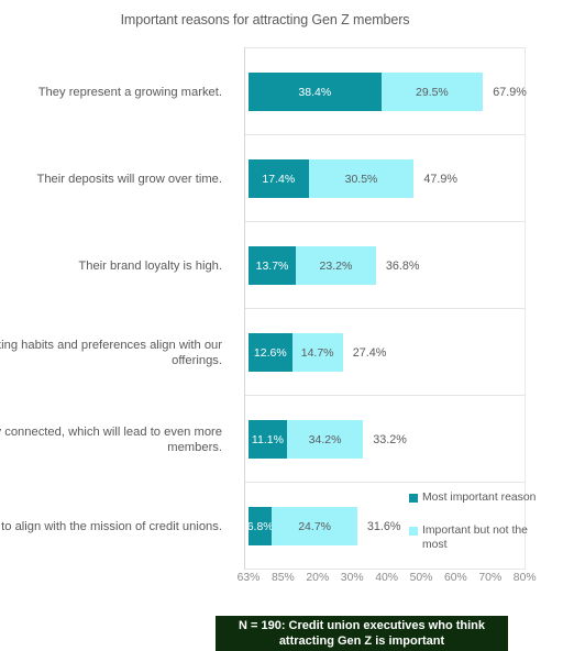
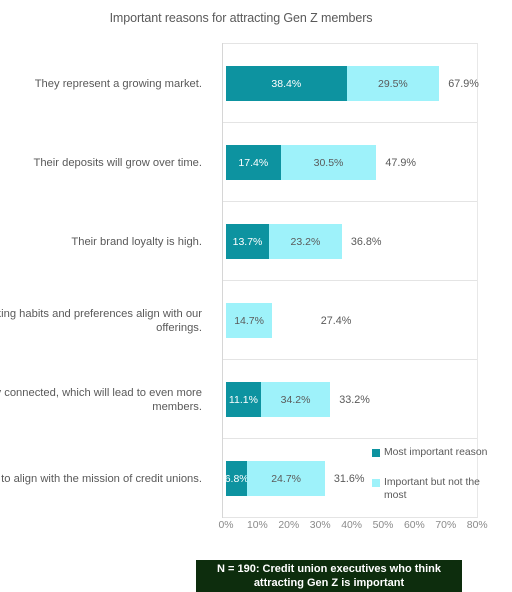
  Important reasons for attracting Gen Z members
  They represent a growing market.
  38.4%
  29.5%
  67.9%
  Their deposits will grow over time.
  17.4%
  30.5%
  47.9%
  Their brand loyalty is high.
  13.7%
  23.2%
  36.8%
  ing habits and preferences align with our offerings.
- 12.6%
  14.7%
  27.4%
  connected, which will lead to even more members.
  11.1%
  34.2%
  33.2%
  to align with the mission of credit unions.
  6.8%
  24.7%
  31.6%
  Most important reason
  Important but not the most
- 63%
+ 0%
- 85%
+ 10%
  20%
  30%
  40%
  50%
  60%
  70%
  80%
  N = 190: Credit union executives who think attracting Gen Z is important
